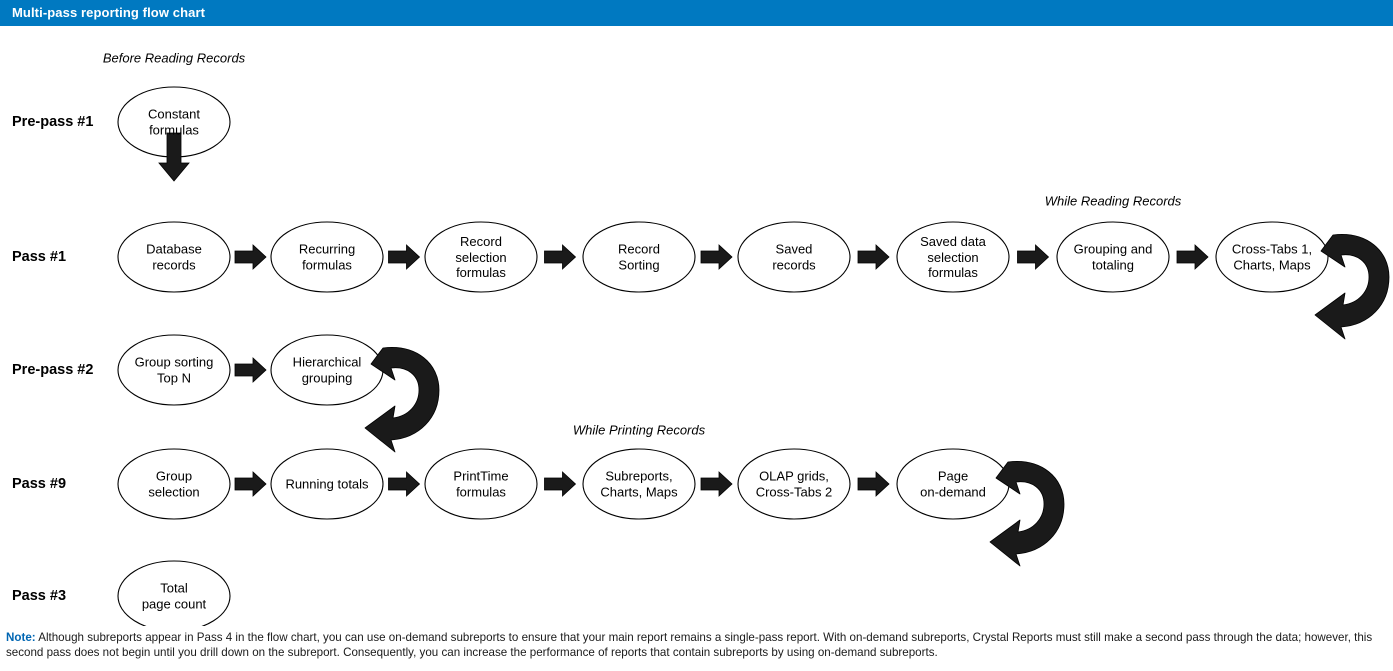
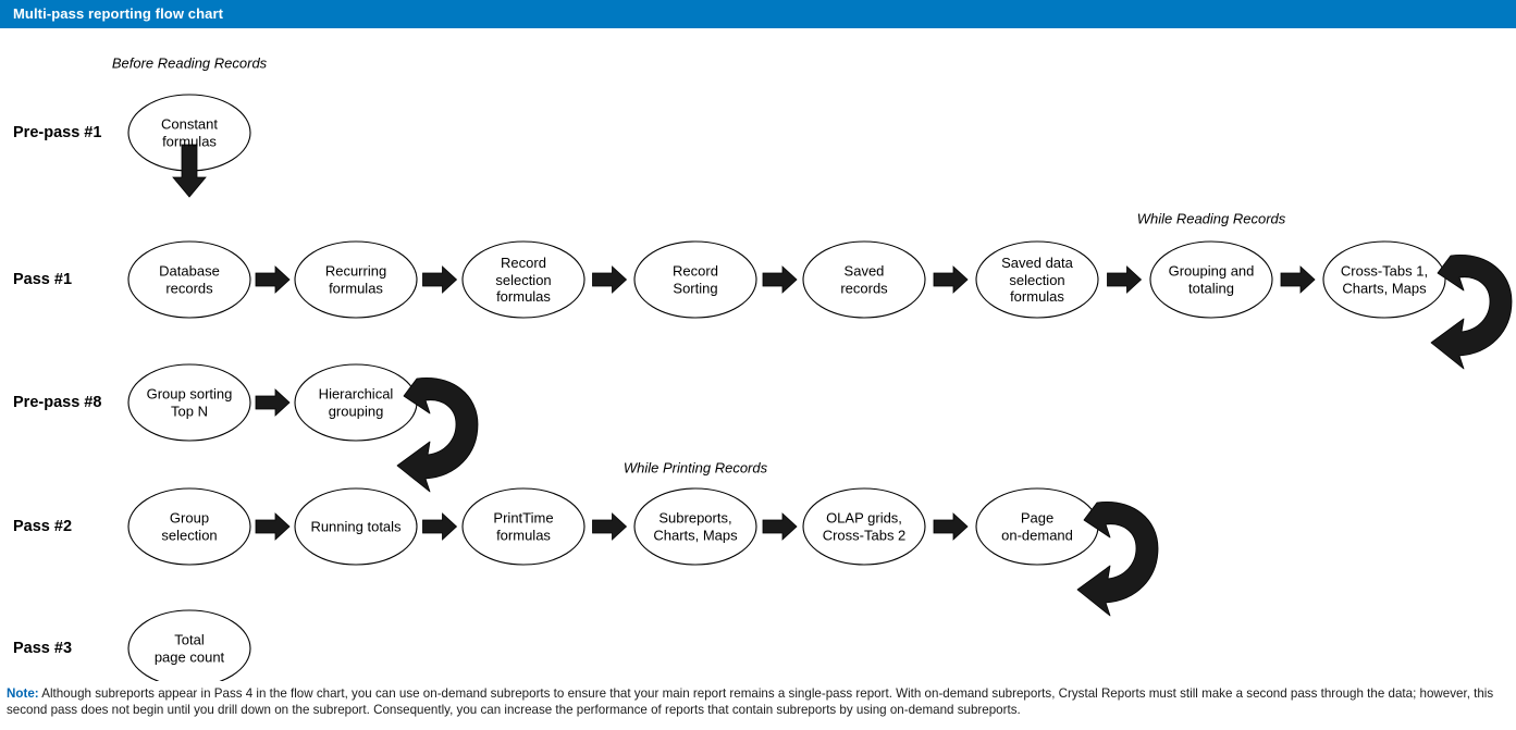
  Multi-pass reporting flow chart
  Constant
  formulas
  Database
  records
  Recurring
  formulas
  Record
  selection
  formulas
  Record
  Sorting
  Saved
  records
  Saved data
  selection
  formulas
  Grouping and
  totaling
  Cross-Tabs 1,
  Charts, Maps
  Group sorting
  Top N
  Hierarchical
  grouping
  Group
  selection
  Running totals
  PrintTime
  formulas
  Subreports,
  Charts, Maps
  OLAP grids,
  Cross-Tabs 2
  Page
  on-demand
  Total
  page count
  Pre-pass #1
  Pass #1
- Pre-pass #2
+ Pre-pass #8
- Pass #9
+ Pass #2
  Pass #3
  Before Reading Records
  While Reading Records
  While Printing Records
  Note: Although subreports appear in Pass 4 in the flow chart, you can use on-demand subreports to ensure that your main report remains a single-pass report. With on-demand subreports, Crystal Reports must still make a second pass through the data; however, this second pass does not begin until you drill down on the subreport. Consequently, you can increase the performance of reports that contain subreports by using on-demand subreports.
